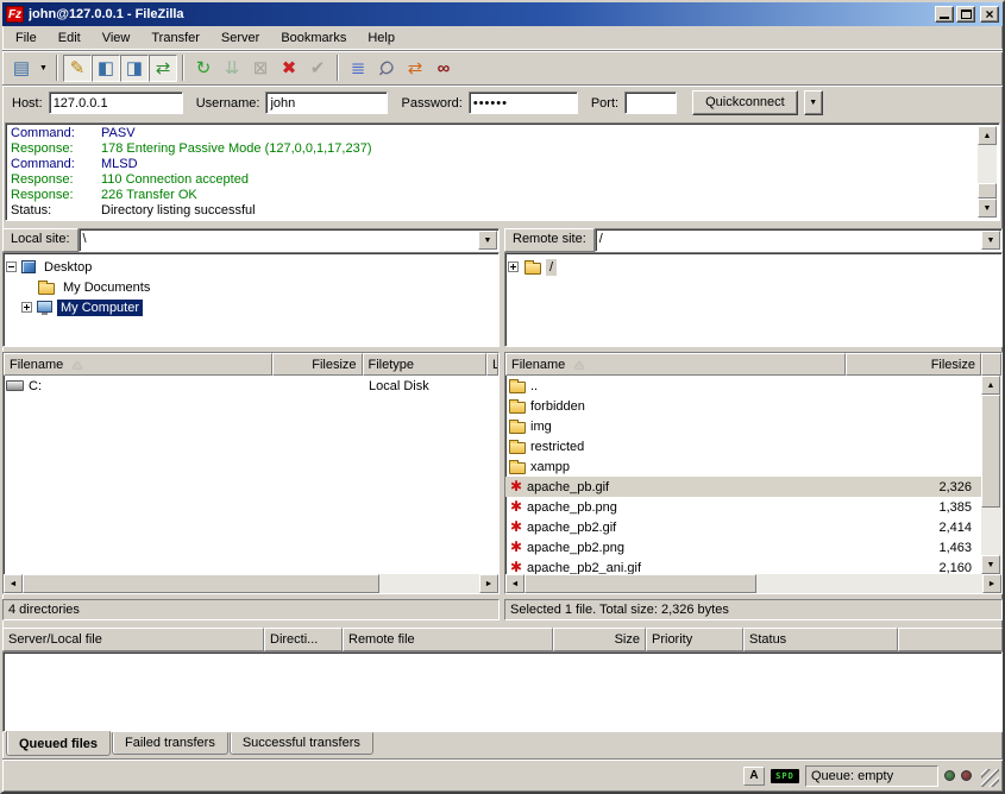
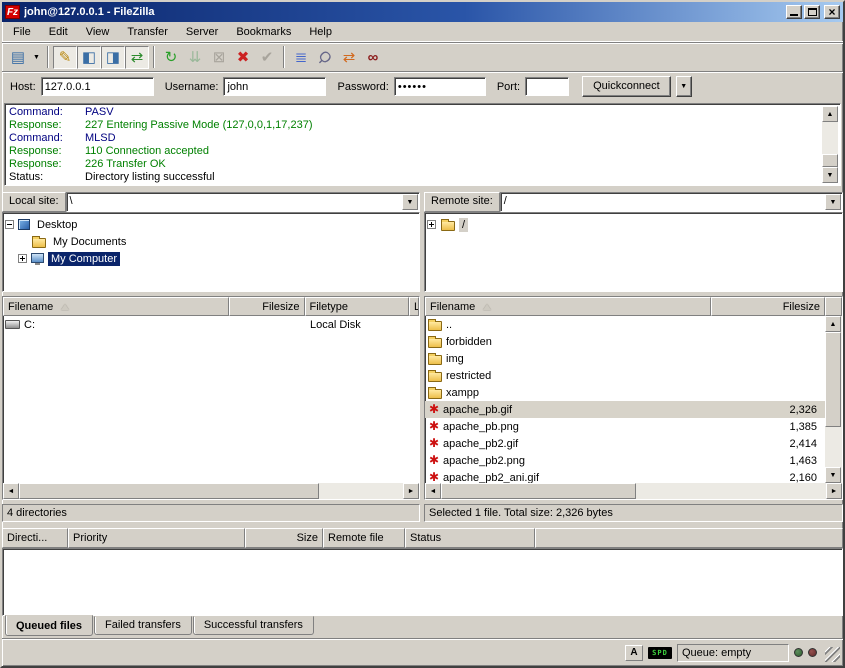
  Fz
  john@127.0.0.1 - FileZilla
  ×
  File
  Edit
  View
  Transfer
  Server
  Bookmarks
  Help
  ▤
  ✎
  ◧
  ◨
  ⇄
  ↻
  ⇊
  ⊠
  ✖
  ✔
  ≣
  ⇄
  ∞
  Host:
  127.0.0.1
  Username:
  john
  Password:
  ••••••
  Port:
  Quickconnect
  Command:
  PASV
  Response:
- 178 Entering Passive Mode (127,0,0,1,17,237)
+ 227 Entering Passive Mode (127,0,0,1,17,237)
  Command:
  MLSD
  Response:
  110 Connection accepted
  Response:
  226 Transfer OK
  Status:
  Directory listing successful
  Local site:
  \
  Desktop
  My Documents
  My Computer
  Filename
  Filesize
  Filetype
  L
  C:
  Local Disk
  4 directories
  Remote site:
  /
  /
  Filename
  Filesize
  ..
  forbidden
  img
  restricted
  xampp
  apache_pb.gif
  2,326
  apache_pb.png
  1,385
  apache_pb2.gif
  2,414
  apache_pb2.png
  1,463
  apache_pb2_ani.gif
  2,160
  Selected 1 file. Total size: 2,326 bytes
- Server/Local file
  Directi...
- Remote file
+ Priority
  Size
- Priority
+ Remote file
  Status
  Queued files
  Failed transfers
  Successful transfers
  A
  SPD
  Queue: empty
